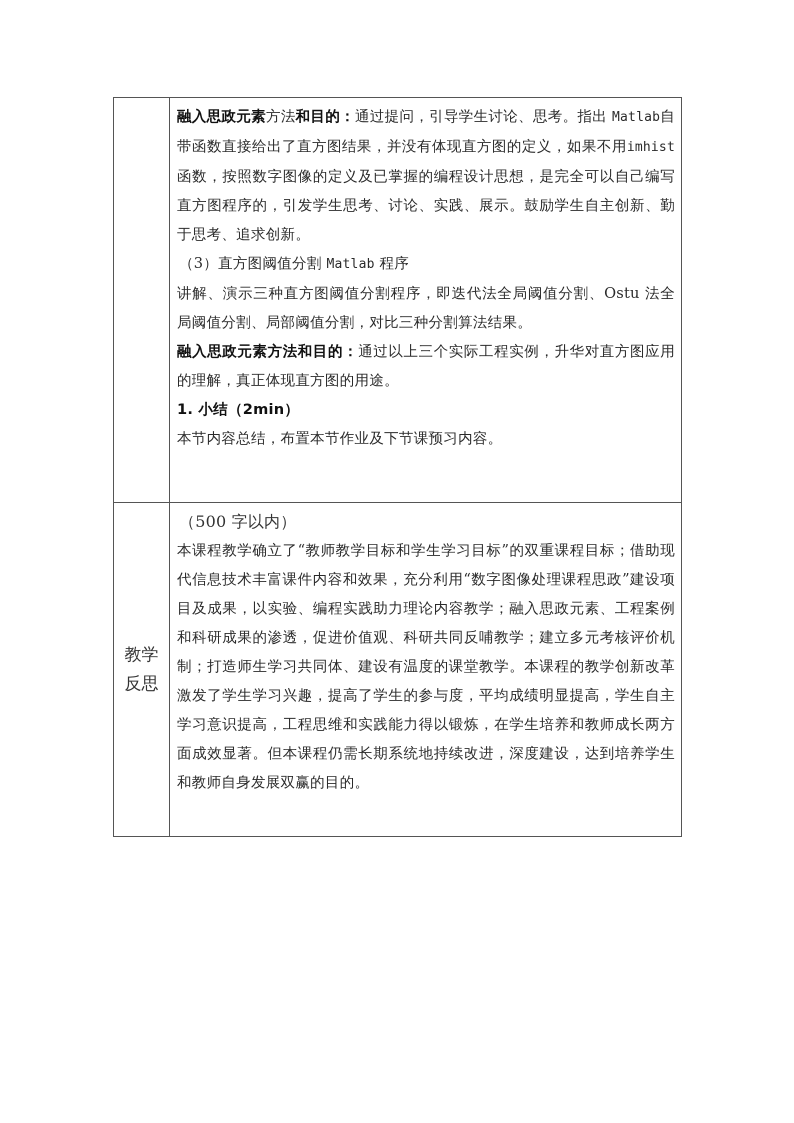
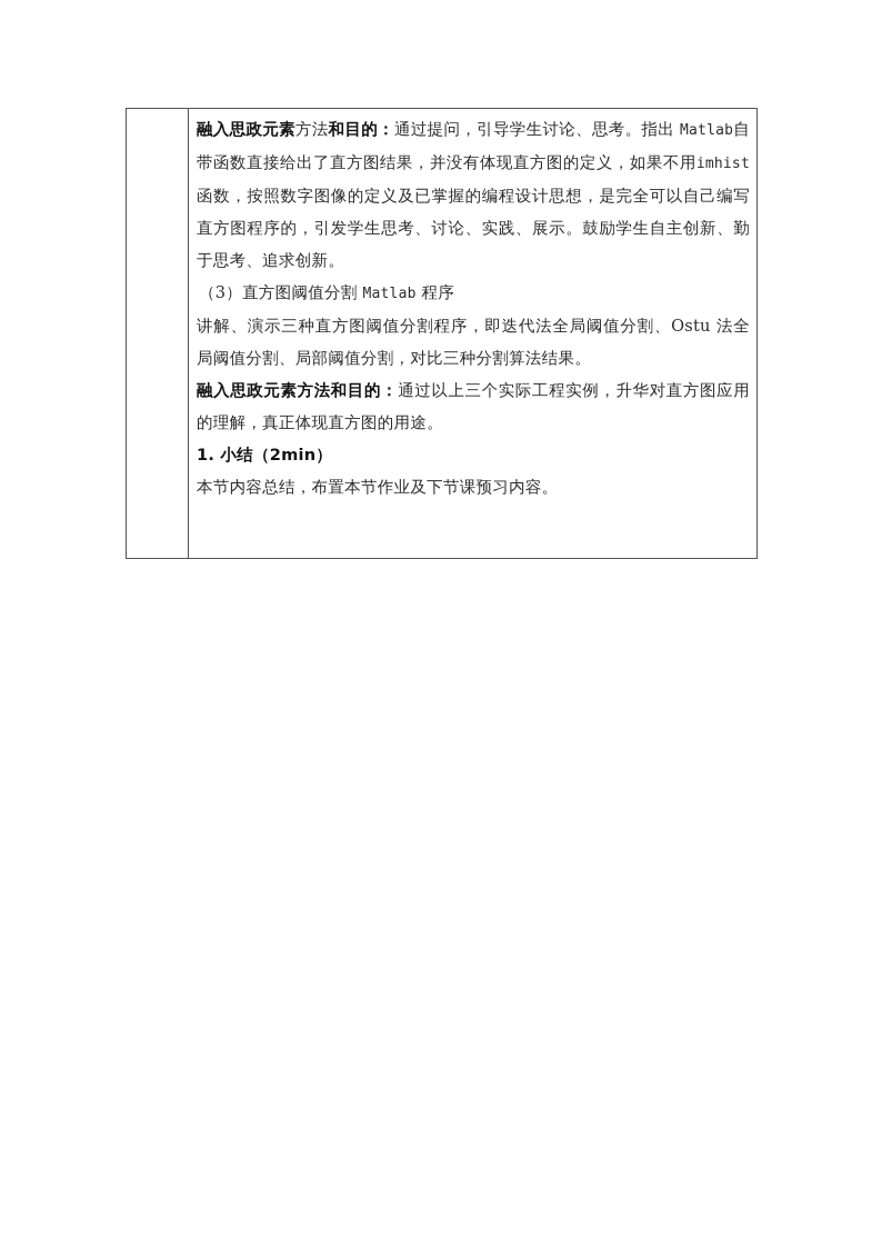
  	融入思政元素方法和目的：通过提问，引导学生讨论、思考。指出 Matlab自带函数直接给出了直方图结果，并没有体现直方图的定义，如果不用imhist 函数，按照数字图像的定义及已掌握的编程设计思想，是完全可以自己编写直方图程序的，引发学生思考、讨论、实践、展示。鼓励学生自主创新、勤于思考、追求创新。 （3）直方图阈值分割 Matlab 程序 讲解、演示三种直方图阈值分割程序，即迭代法全局阈值分割、Ostu 法全局阈值分割、局部阈值分割，对比三种分割算法结果。 融入思政元素方法和目的：通过以上三个实际工程实例，升华对直方图应用的理解，真正体现直方图的用途。 1. 小结（2min） 本节内容总结，布置本节作业及下节课预习内容。
- 教学 反思	（500 字以内） 本课程教学确立了“教师教学目标和学生学习目标”的双重课程目标；借助现代信息技术丰富课件内容和效果，充分利用“数字图像处理课程思政”建设项目及成果，以实验、编程实践助力理论内容教学；融入思政元素、工程案例和科研成果的渗透，促进价值观、科研共同反哺教学；建立多元考核评价机制；打造师生学习共同体、建设有温度的课堂教学。本课程的教学创新改革激发了学生学习兴趣，提高了学生的参与度，平均成绩明显提高，学生自主学习意识提高，工程思维和实践能力得以锻炼，在学生培养和教师成长两方面成效显著。但本课程仍需长期系统地持续改进，深度建设，达到培养学生和教师自身发展双赢的目的。
